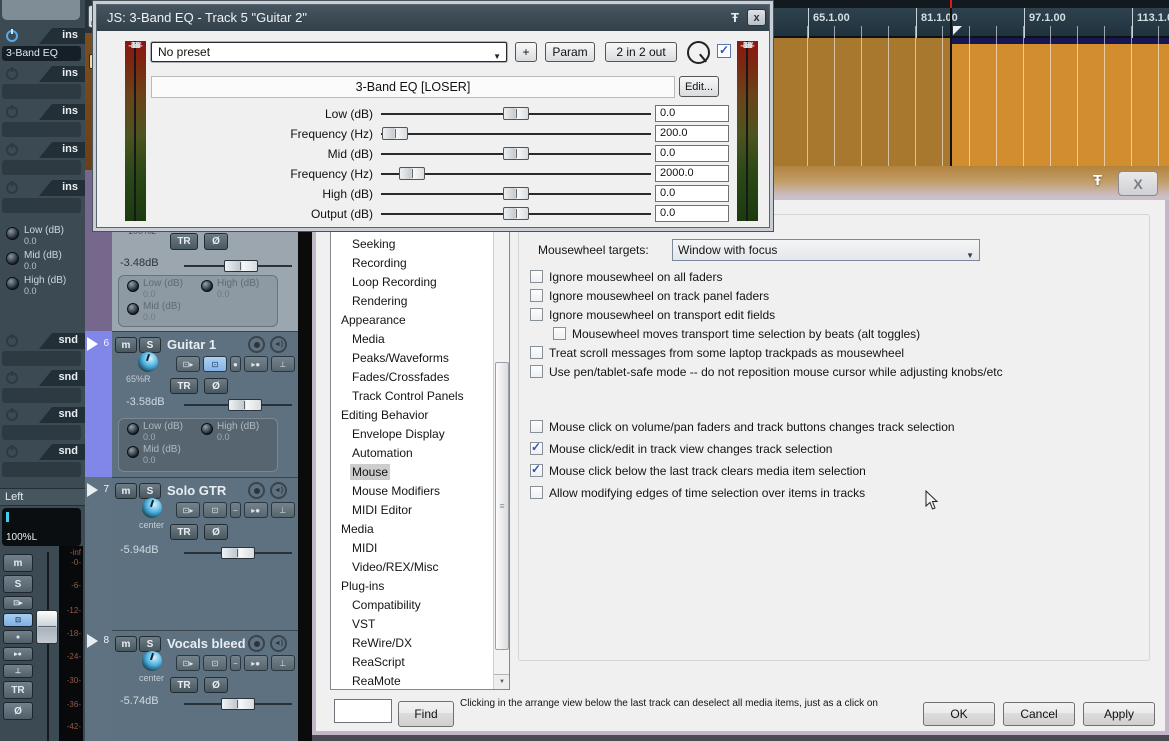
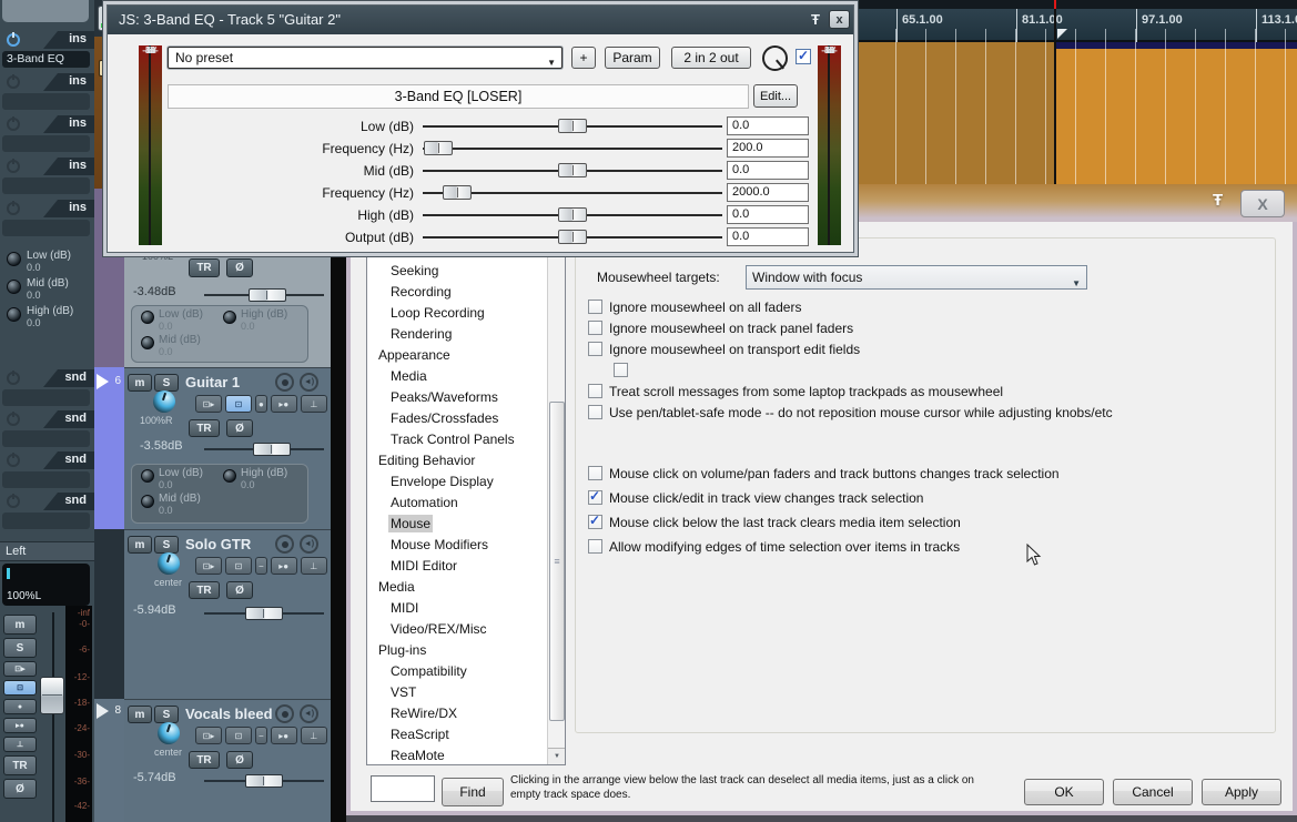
  ins
  3-Band EQ
  ins
  ins
  ins
  ins
  Low (dB)
  0.0
  Mid (dB)
  0.0
  High (dB)
  0.0
  snd
  snd
  snd
  snd
  Left
  100%L
  m
  S
  TR
  Ø
  -inf
  -0-
  -6-
  -12-
  -18-
  -24-
  -30-
  -36-
  -42-
  6
- 7
  8
  100%L
  TR
  Ø
  -3.48dB
  Low (dB)
  0.0
  High (dB)
  0.0
  Mid (dB)
  0.0
  m
  S
  Guitar 1
- 65%R
+ 100%R
  ⊡▸
  ⊡
  ●
  ▸●
  ⊥
  TR
  Ø
  -3.58dB
  Low (dB)
  0.0
  High (dB)
  0.0
  Mid (dB)
  0.0
  m
  S
  Solo GTR
  center
  ⊡▸
  ⊡
  −
  ▸●
  ⊥
  TR
  Ø
  -5.94dB
  m
  S
  Vocals bleed
  center
  ⊡▸
  ⊡
  −
  ▸●
  ⊥
  TR
  Ø
  -5.74dB
  65.1.00
  81.1.00
  97.1.00
  113.1.
  Ŧ
  X
  Seeking
  Recording
  Loop Recording
  Rendering
  Appearance
  Media
  Peaks/Waveforms
  Fades/Crossfades
  Track Control Panels
  Editing Behavior
  Envelope Display
  Automation
  Mouse
  Mouse Modifiers
  MIDI Editor
  Media
  MIDI
  Video/REX/Misc
  Plug-ins
  Compatibility
  VST
  ReWire/DX
  ReaScript
  ReaMote
  ≡
  Mousewheel targets:
  Window with focus
  ▼
  Ignore mousewheel on all faders
  Ignore mousewheel on track panel faders
  Ignore mousewheel on transport edit fields
- Mousewheel moves transport time selection by beats (alt toggles)
  Treat scroll messages from some laptop trackpads as mousewheel
  Use pen/tablet-safe mode -- do not reposition mouse cursor while adjusting knobs/etc
  Mouse click on volume/pan faders and track buttons changes track selection
  Mouse click/edit in track view changes track selection
  Mouse click below the last track clears media item selection
  Allow modifying edges of time selection over items in tracks
  Find
  Clicking in the arrange view below the last track can deselect all media items, just as a click on
+ empty track space does.
  OK
  Cancel
  Apply
  JS: 3-Band EQ - Track 5 "Guitar 2"
  Ŧ
  x
  -inf
  -6-
  -18-
  -30-
  -42-
  -54-
  -inf
  -6-
  -18-
  -30-
  -42-
  -54-
  No preset
  ▼
  +
  Param
  2 in 2 out
  3-Band EQ [LOSER]
  Edit...
  Low (dB)
  0.0
  Frequency (Hz)
  200.0
  Mid (dB)
  0.0
  Frequency (Hz)
  2000.0
  High (dB)
  0.0
  Output (dB)
  0.0
